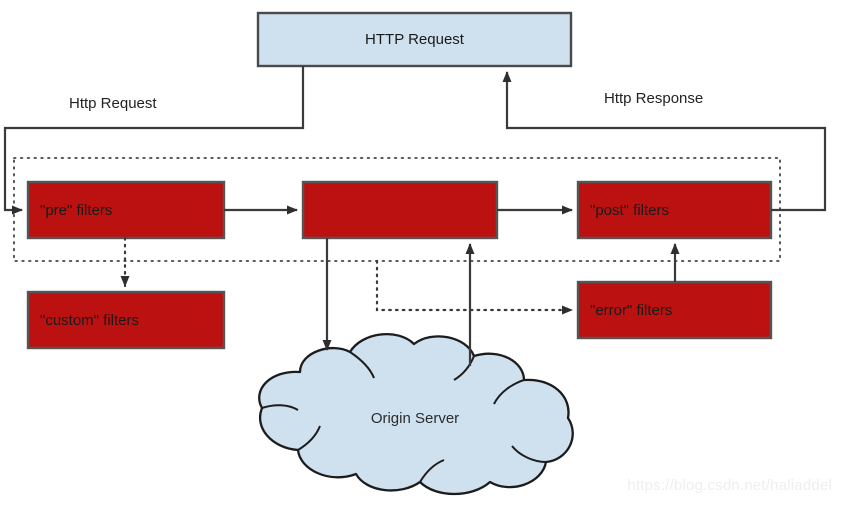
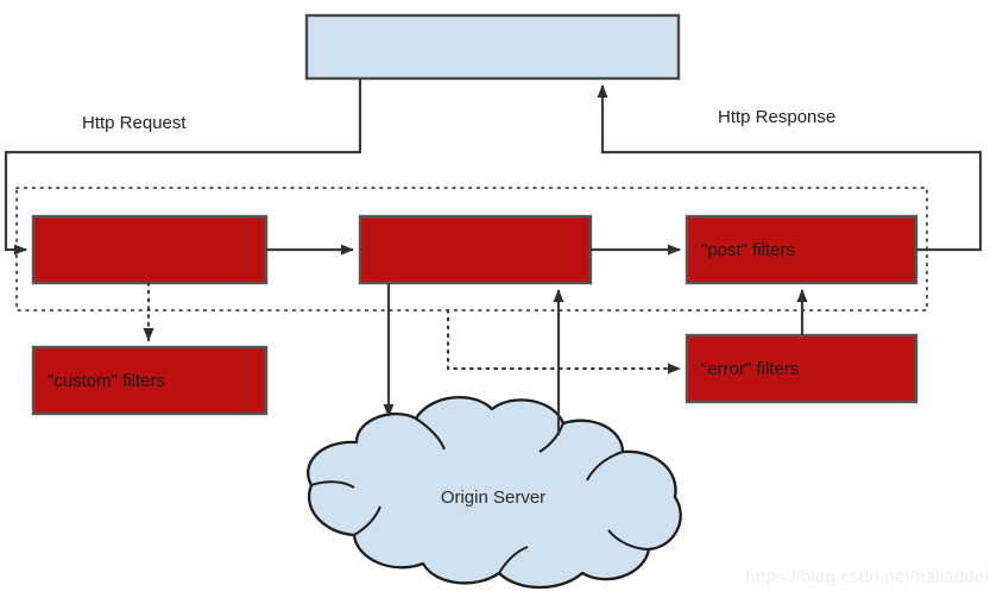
- HTTP Request
- "pre" filters
  "post" filters
  "custom" filters
  "error" filters
  Origin Server
  Http Request
  Http Response
